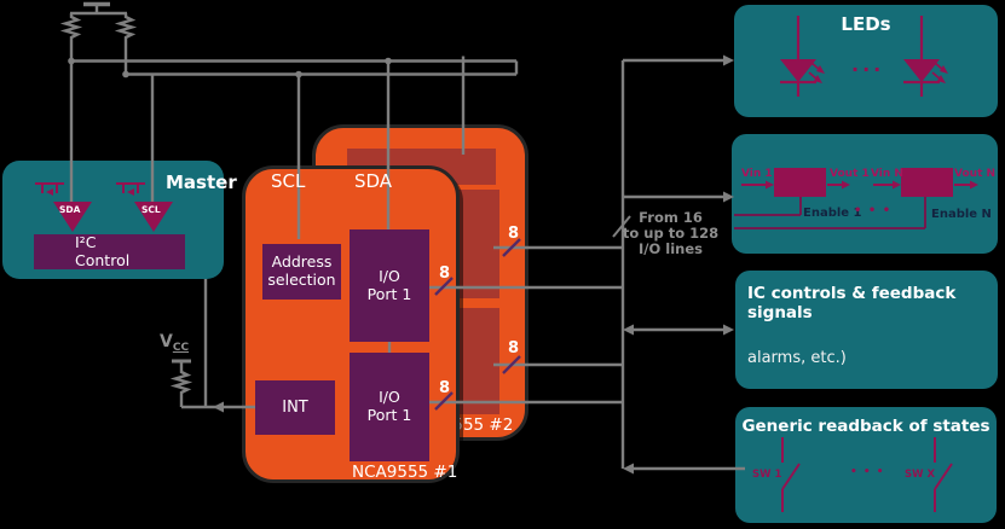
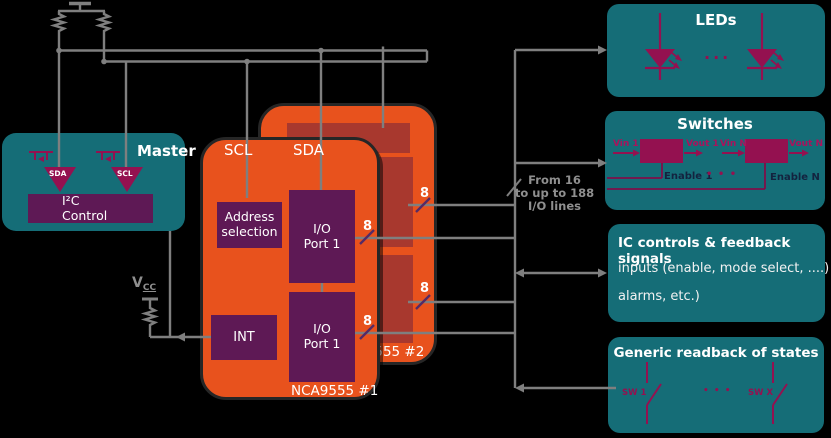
  Master
  SDA
  SCL
  I²C
  Control
  VCC
  SCL
  SDA
  Address
  selection
  I/O
  Port 1
  I/O
  Port 1
  INT
  NCA9555 #1
  8
  8
  8
  8
  From 16
- to up to 128
+ to up to 188
  I/O lines
  LEDs
  ···
+ Switches
  Vin 1
  Vout 1
  Vin N
  Vout N
  Enable 1
  Enable N
  • • •
  IC controls & feedback signals
+ inputs (enable, mode select, ....)
  alarms, etc.)
  Generic readback of states
  SW 1
  SW X
  • • •
